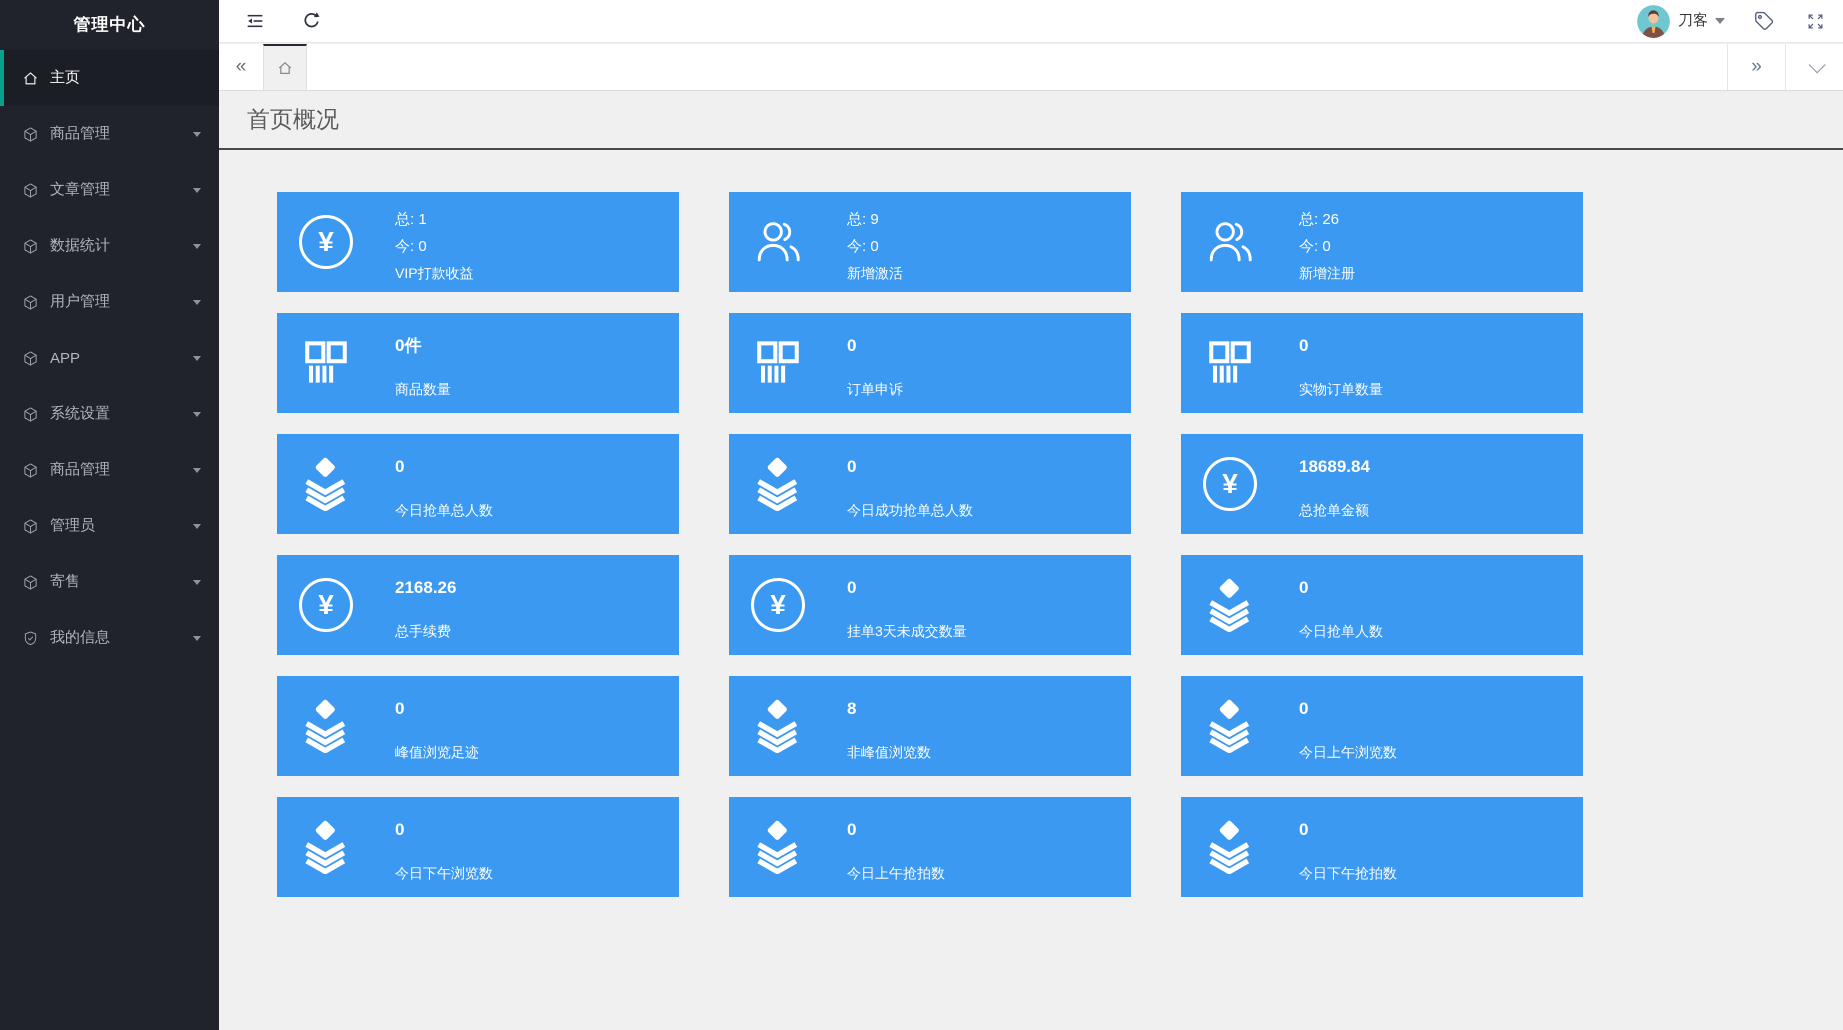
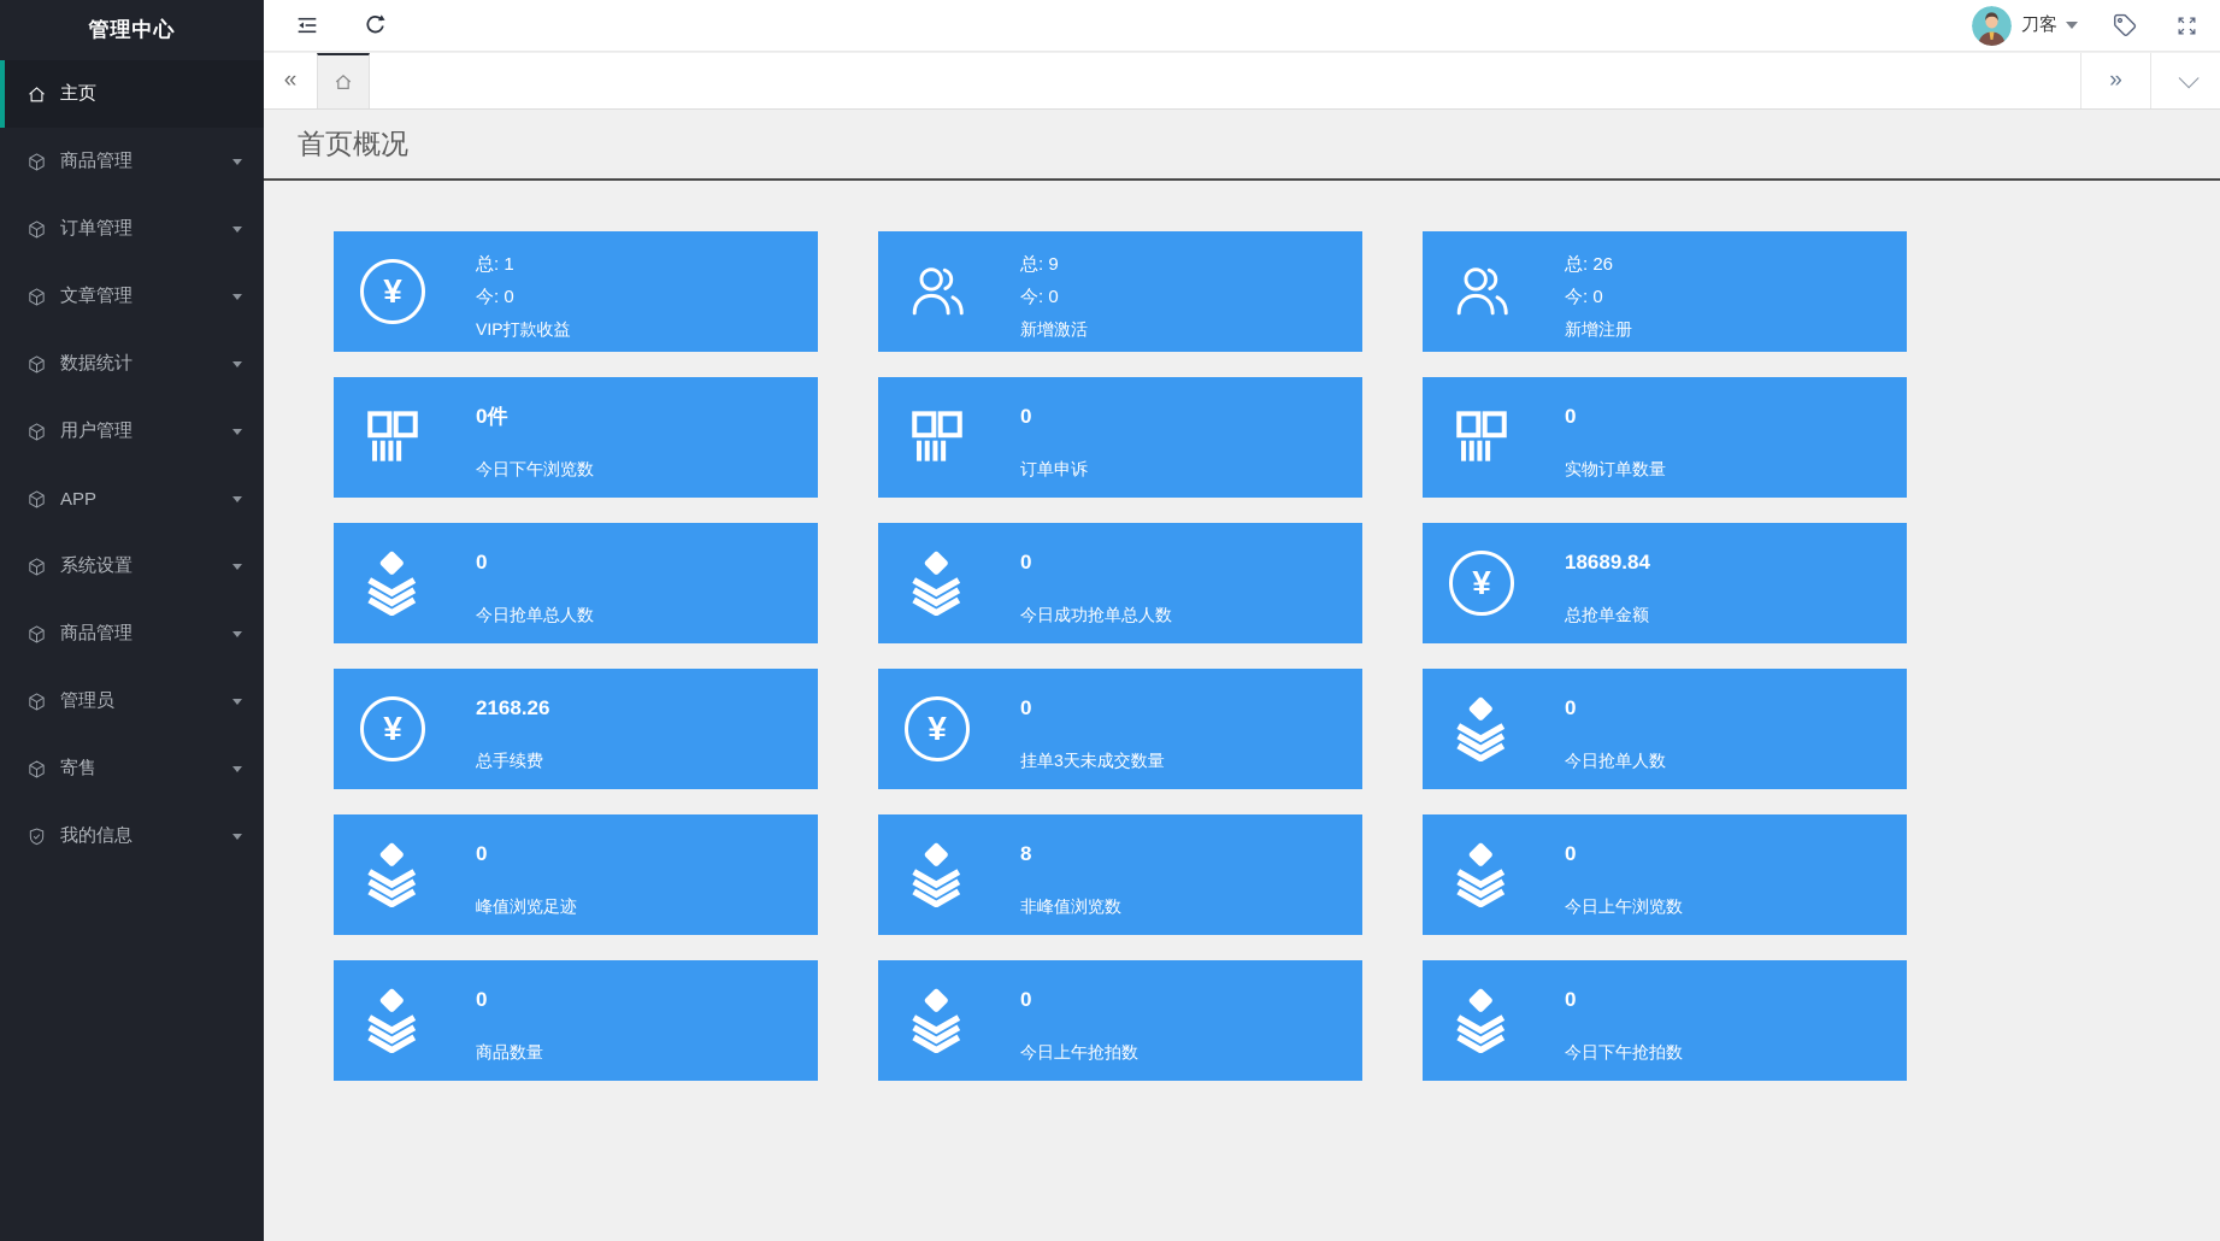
  管理中心
  主页
  商品管理
+ 订单管理
  文章管理
  数据统计
  用户管理
  APP
  系统设置
  商品管理
  管理员
  寄售
  我的信息
  刀客
  «
  »
  首页概况
  ¥
  总: 1
  今: 0
  VIP打款收益
  总: 9
  今: 0
  新增激活
  总: 26
  今: 0
  新增注册
  0件
- 商品数量
+ 今日下午浏览数
  0
  订单申诉
  0
  实物订单数量
  0
  今日抢单总人数
  0
  今日成功抢单总人数
  ¥
  18689.84
  总抢单金额
  ¥
  2168.26
  总手续费
  ¥
  0
  挂单3天未成交数量
  0
  今日抢单人数
  0
  峰值浏览足迹
  8
  非峰值浏览数
  0
  今日上午浏览数
  0
- 今日下午浏览数
+ 商品数量
  0
  今日上午抢拍数
  0
  今日下午抢拍数
